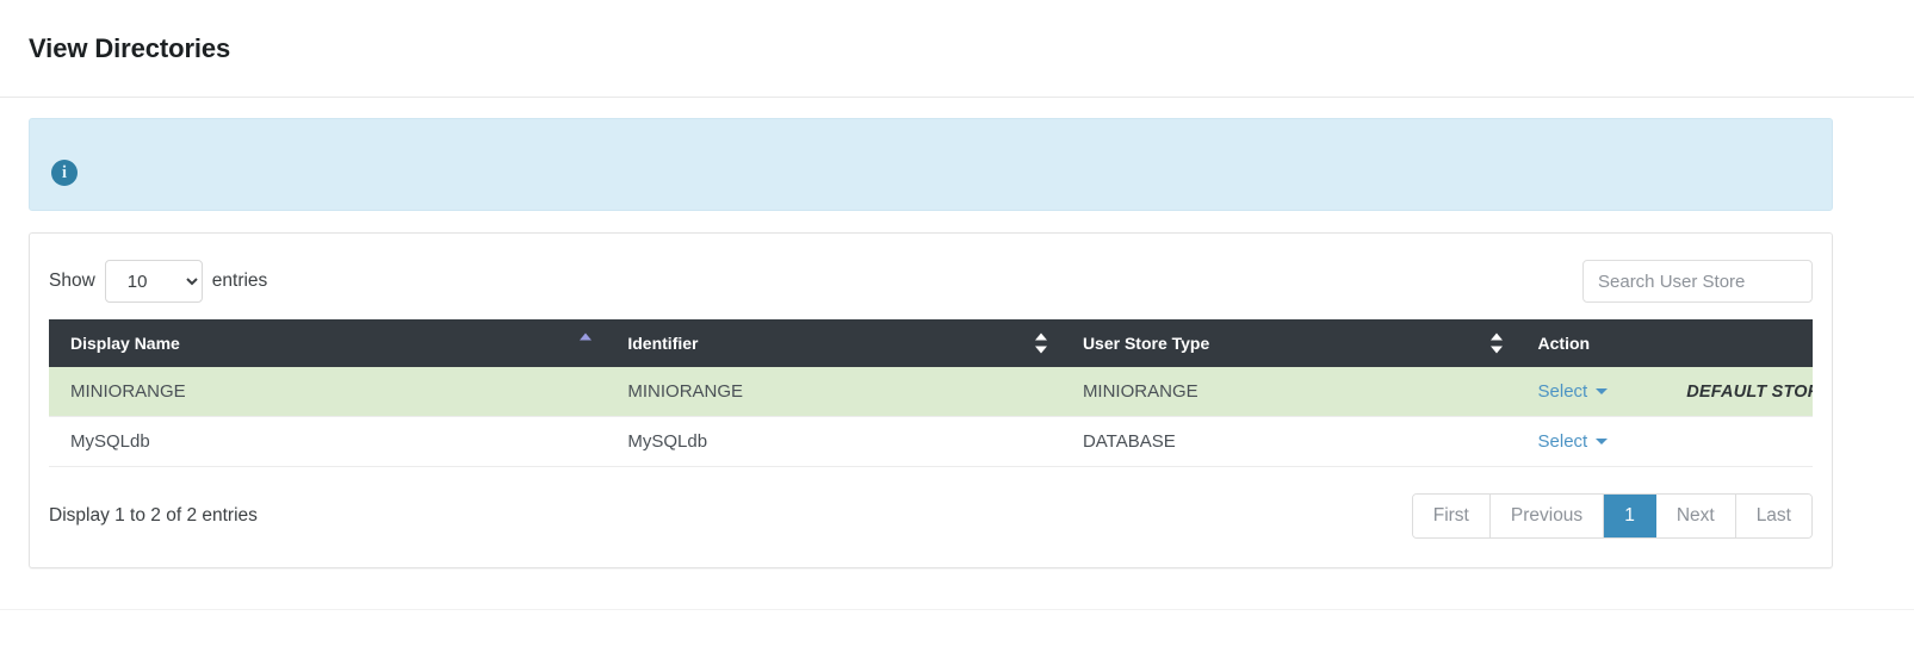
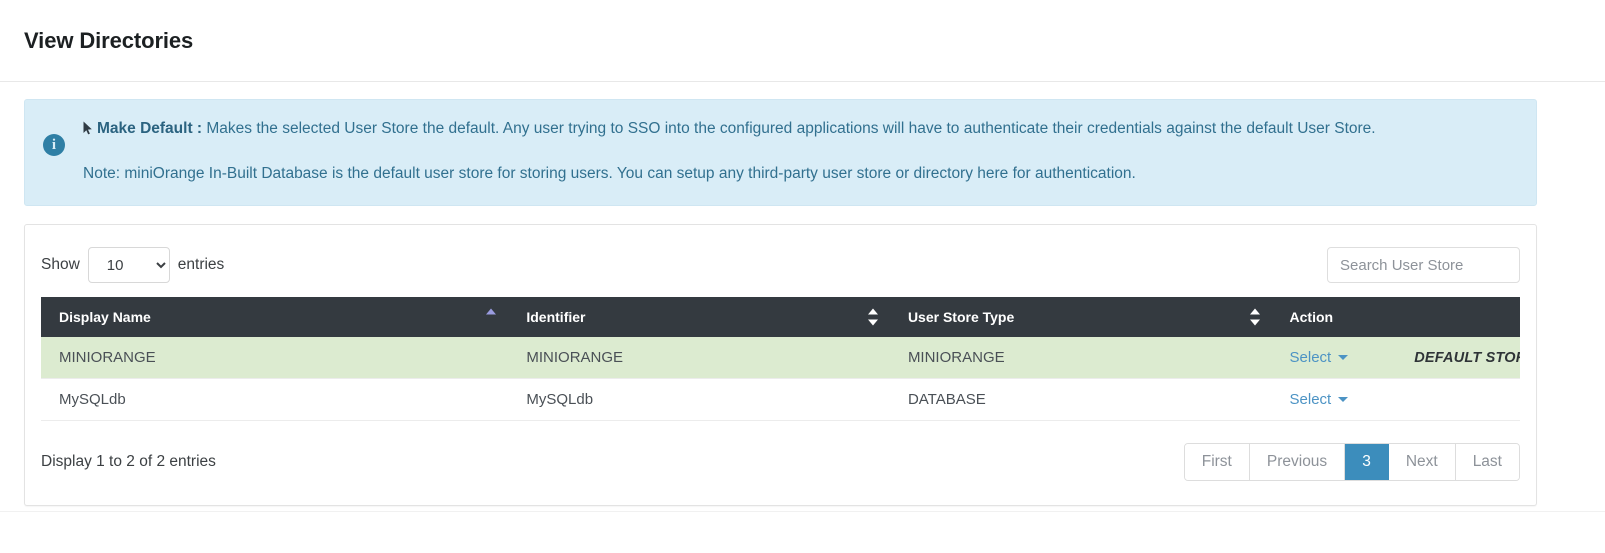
  View Directories
  i
+ Make Default : Makes the selected User Store the default. Any user trying to SSO into the configured applications will have to authenticate their credentials against the default User Store.
+ Note: miniOrange In-Built Database is the default user store for storing users. You can setup any third-party user store or directory here for authentication.
  Show
  10
  entries
  Search User Store
  Display Name	Identifier	User Store Type	Action
  MINIORANGE	MINIORANGE	MINIORANGE	Select DEFAULT STO
  MySQLdb	MySQLdb	DATABASE	Select
  Display 1 to 2 of 2 entries
  First
  Previous
- 1
+ 3
  Next
  Last
